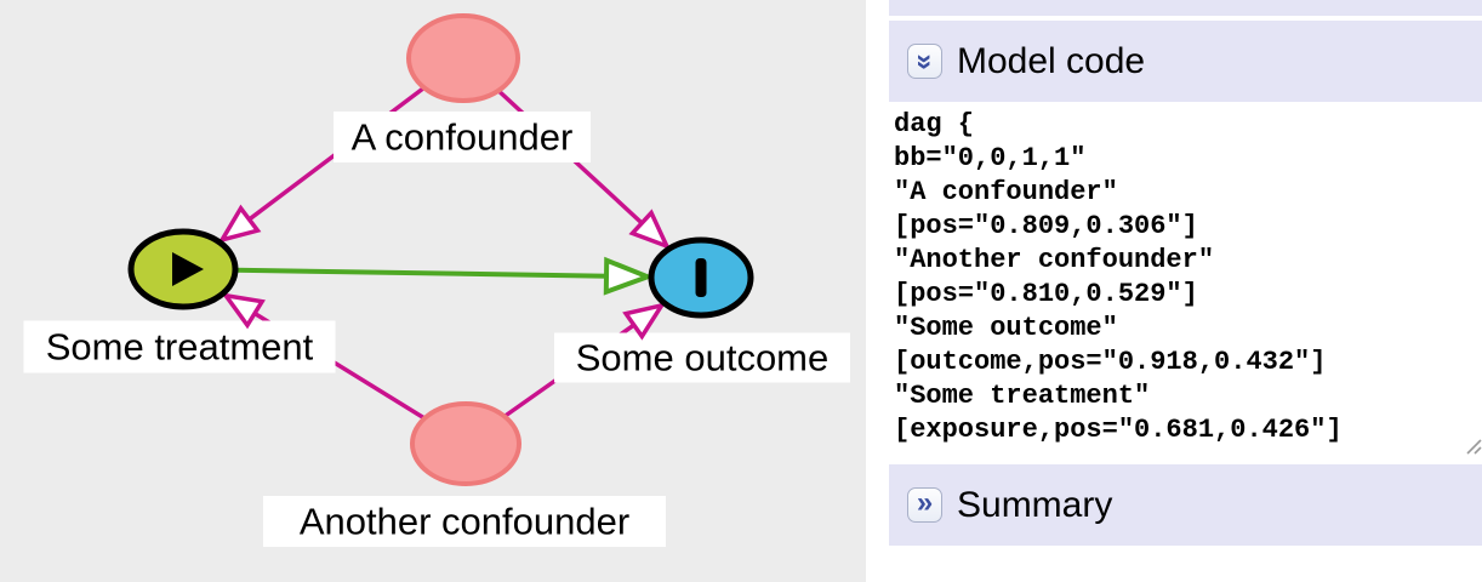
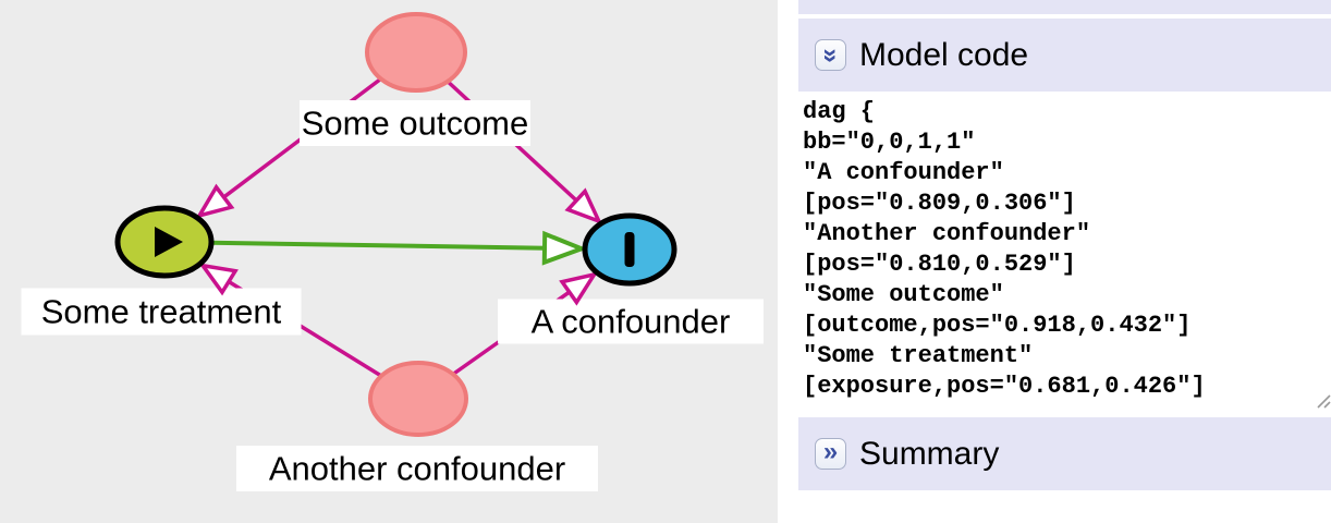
- A confounder
+ Some outcome
  Another confounder
  Some treatment
- Some outcome
+ A confounder
  Model code
  dag {
  bb="0,0,1,1"
  "A confounder"
  [pos="0.809,0.306"]
  "Another confounder"
  [pos="0.810,0.529"]
  "Some outcome"
  [outcome,pos="0.918,0.432"]
  "Some treatment"
  [exposure,pos="0.681,0.426"]
  »
  Summary
